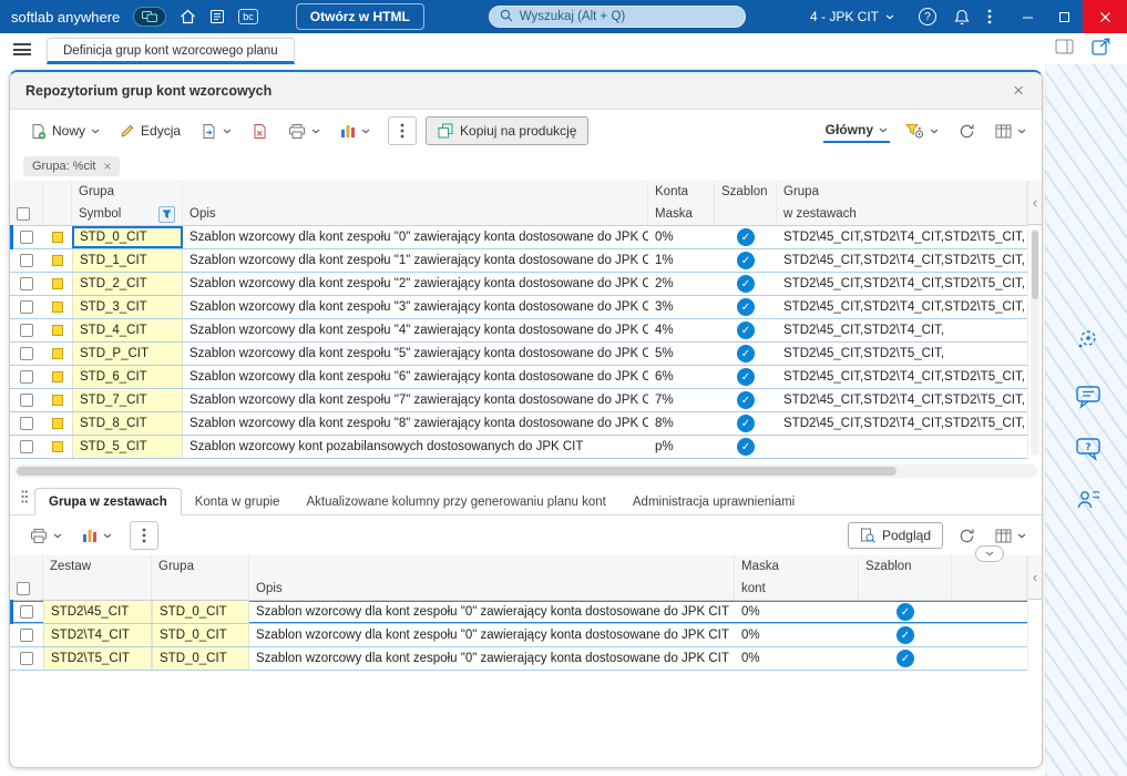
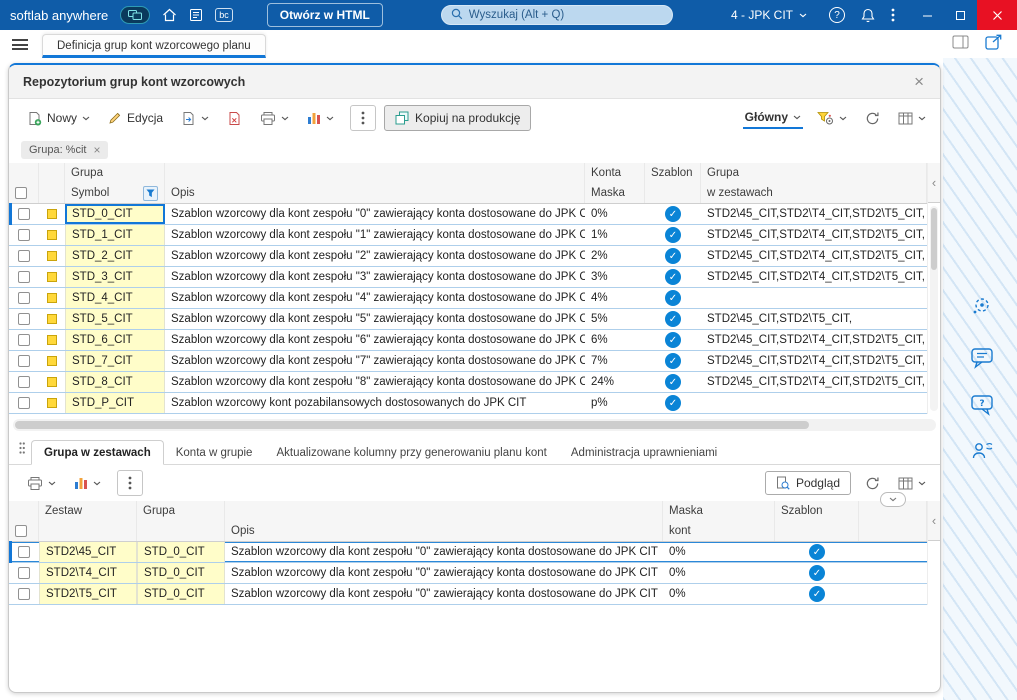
  softlab anywhere
  bc
  Otwórz w HTML
  Wyszukaj (Alt + Q)
  4 - JPK CIT
  ?
  Definicja grup kont wzorcowego planu
  ?
  Repozytorium grup kont wzorcowych
  ×
  Nowy
  Edycja
  Kopiuj na produkcję
  Główny
  Grupa: %cit
  ×
  Grupa
  Symbol
  Opis
  Konta
  Maska
  Szablon
  Grupa
  w zestawach
  STD_0_CIT
  Szablon wzorcowy dla kont zespołu "0" zawierający konta dostosowane do JPK C
  0%
  ✓
  STD2\45_CIT,STD2\T4_CIT,STD2\T5_CIT,
  STD_1_CIT
  Szablon wzorcowy dla kont zespołu "1" zawierający konta dostosowane do JPK C
  1%
  ✓
  STD2\45_CIT,STD2\T4_CIT,STD2\T5_CIT,
  STD_2_CIT
  Szablon wzorcowy dla kont zespołu "2" zawierający konta dostosowane do JPK C
  2%
  ✓
  STD2\45_CIT,STD2\T4_CIT,STD2\T5_CIT,
  STD_3_CIT
  Szablon wzorcowy dla kont zespołu "3" zawierający konta dostosowane do JPK C
  3%
  ✓
  STD2\45_CIT,STD2\T4_CIT,STD2\T5_CIT,
  STD_4_CIT
  Szablon wzorcowy dla kont zespołu "4" zawierający konta dostosowane do JPK C
  4%
  ✓
- STD2\45_CIT,STD2\T4_CIT,
- STD_P_CIT
+ STD_5_CIT
  Szablon wzorcowy dla kont zespołu "5" zawierający konta dostosowane do JPK C
  5%
  ✓
  STD2\45_CIT,STD2\T5_CIT,
  STD_6_CIT
  Szablon wzorcowy dla kont zespołu "6" zawierający konta dostosowane do JPK C
  6%
  ✓
  STD2\45_CIT,STD2\T4_CIT,STD2\T5_CIT,
  STD_7_CIT
  Szablon wzorcowy dla kont zespołu "7" zawierający konta dostosowane do JPK C
  7%
  ✓
  STD2\45_CIT,STD2\T4_CIT,STD2\T5_CIT,
  STD_8_CIT
  Szablon wzorcowy dla kont zespołu "8" zawierający konta dostosowane do JPK C
- 8%
+ 24%
  ✓
  STD2\45_CIT,STD2\T4_CIT,STD2\T5_CIT,
- STD_5_CIT
+ STD_P_CIT
  Szablon wzorcowy kont pozabilansowych dostosowanych do JPK CIT
  p%
  ✓
  ‹
  Grupa w zestawach
  Konta w grupie
  Aktualizowane kolumny przy generowaniu planu kont
  Administracja uprawnieniami
  Podgląd
  Zestaw
  Grupa
  Opis
  Maska
  kont
  Szablon
  STD2\45_CIT
  STD_0_CIT
  Szablon wzorcowy dla kont zespołu "0" zawierający konta dostosowane do JPK CIT
  0%
  ✓
  STD2\T4_CIT
  STD_0_CIT
  Szablon wzorcowy dla kont zespołu "0" zawierający konta dostosowane do JPK CIT
  0%
  ✓
  STD2\T5_CIT
  STD_0_CIT
  Szablon wzorcowy dla kont zespołu "0" zawierający konta dostosowane do JPK CIT
  0%
  ✓
  ‹
